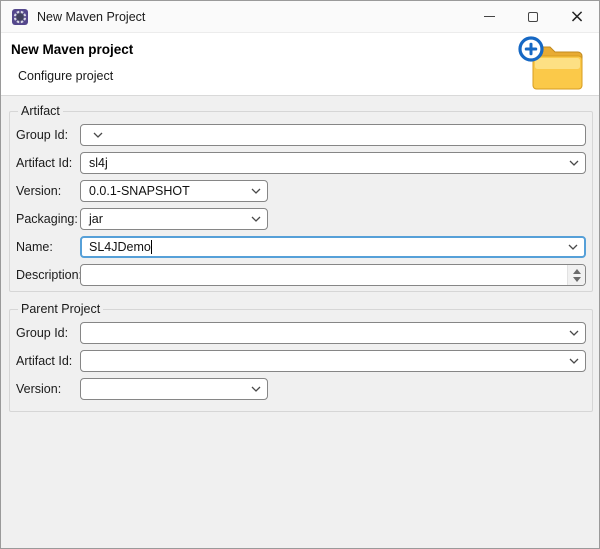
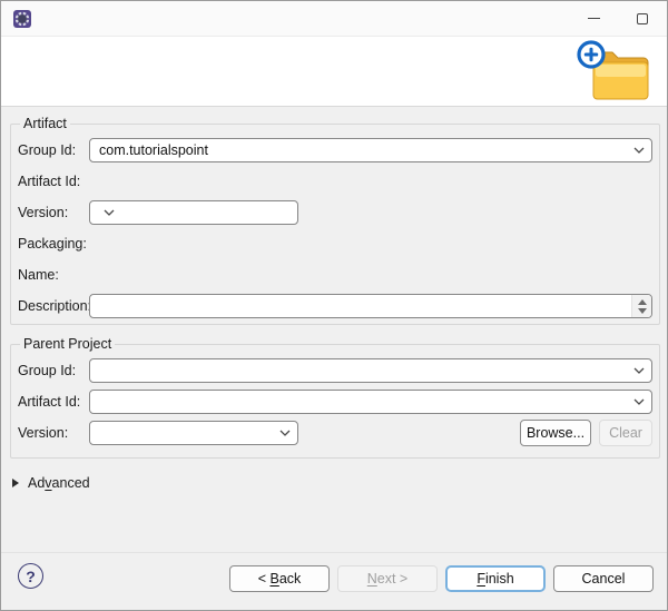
- New Maven Project
- ×
- New Maven project
- Configure project
  Artifact
  Group Id:
+ com.tutorialspoint
  Artifact Id:
- sl4j
  Version:
- 0.0.1-SNAPSHOT
  Packaging:
- jar
  Name:
- SL4JDemo
  Description
  Parent Project
  Group Id:
  Artifact Id:
  Version:
+ Browse...
+ Clear
+ Advanced
+ ?
+ < Back
+ Next >
+ Finish
+ Cancel
